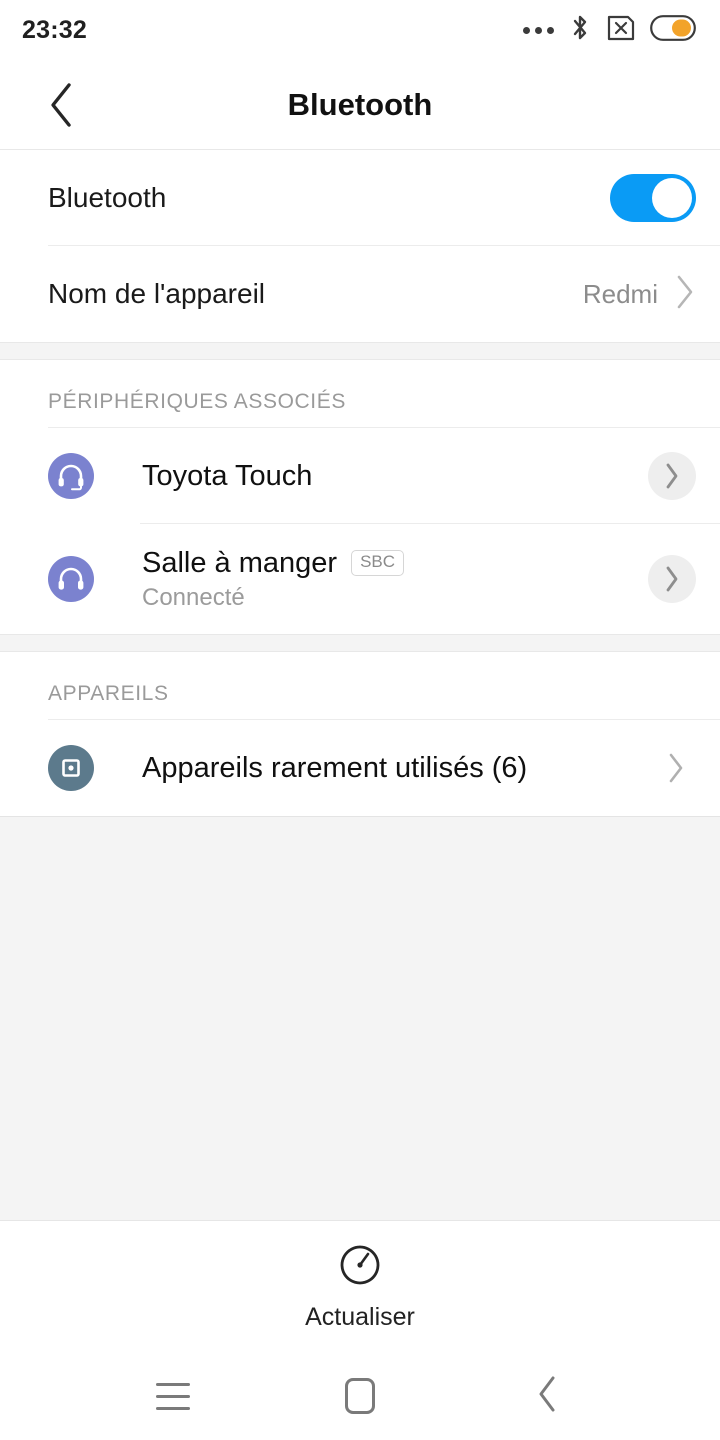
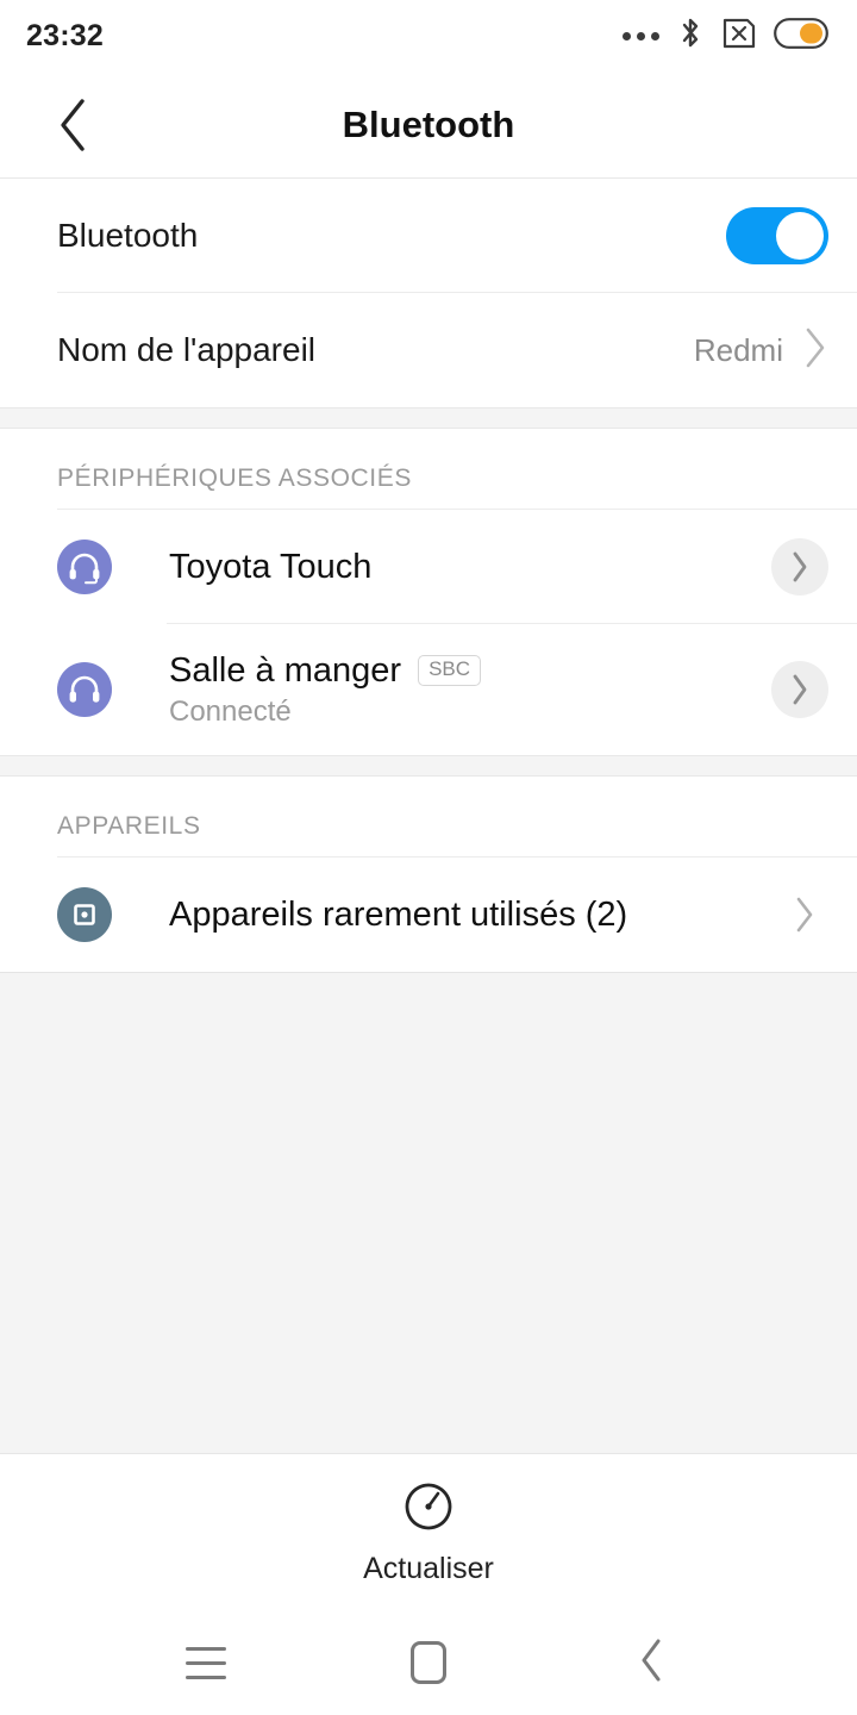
  23:32
  Bluetooth
  Bluetooth
  Nom de l'appareil
  Redmi
  PÉRIPHÉRIQUES ASSOCIÉS
  Toyota Touch
  Salle à manger
  SBC
  Connecté
  APPAREILS
- Appareils rarement utilisés (6)
+ Appareils rarement utilisés (2)
  Actualiser
